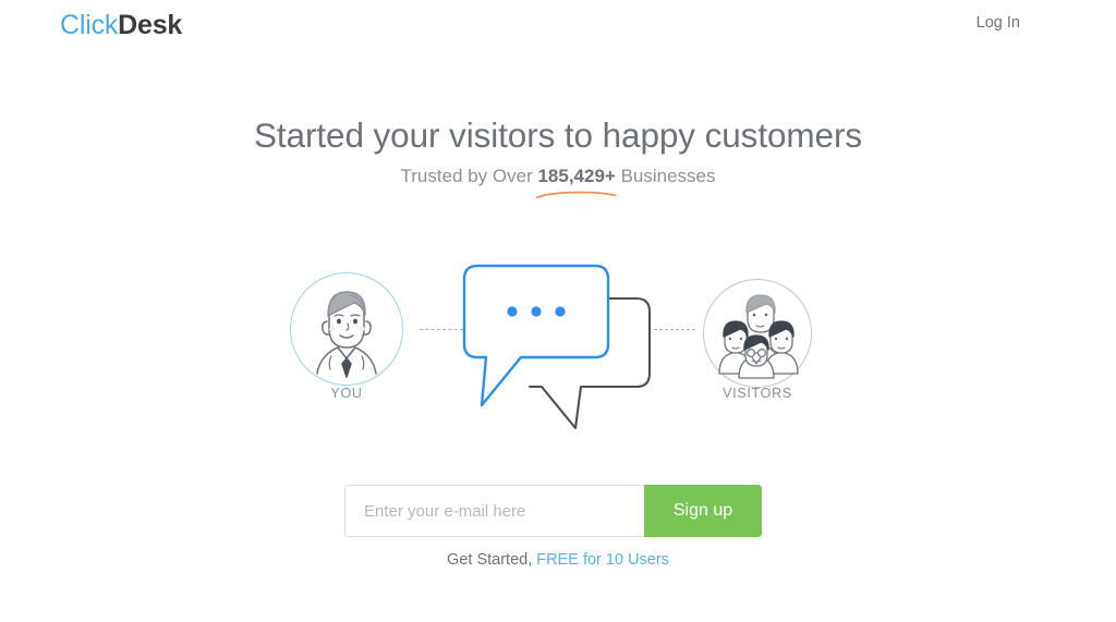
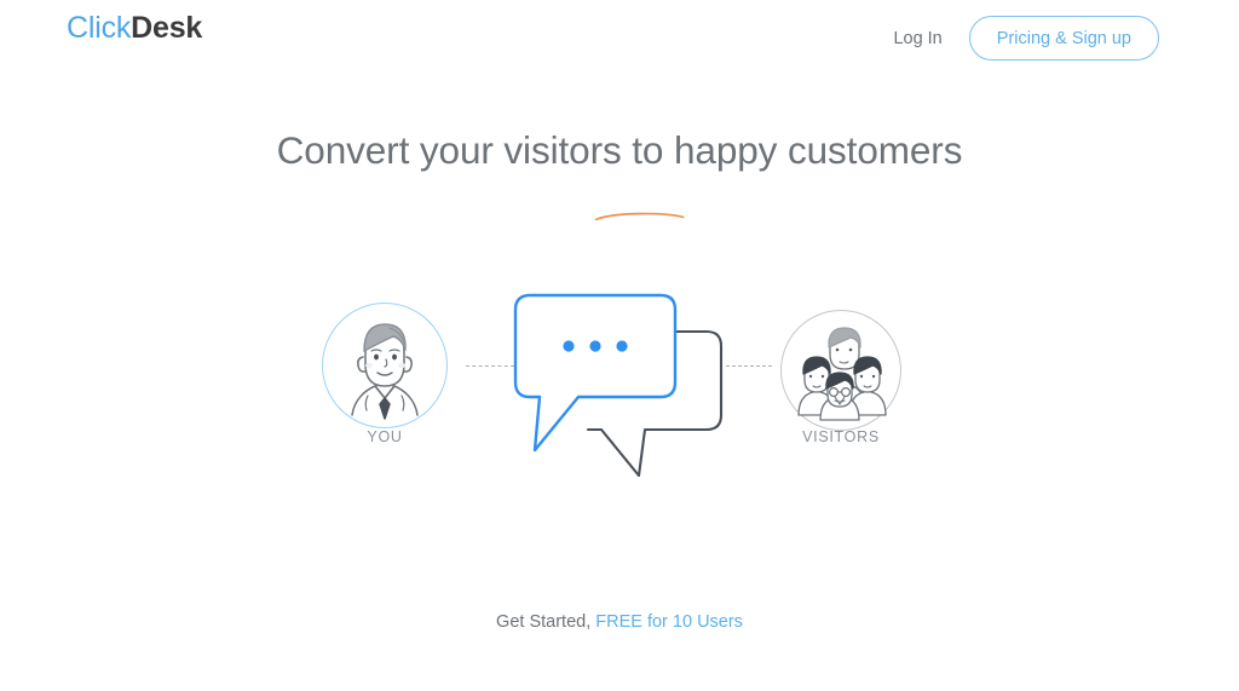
  ClickDesk
  Log In
+ Pricing & Sign up
- Started your visitors to happy customers
+ Convert your visitors to happy customers
- Trusted by Over 185,429+ Businesses
  YOU
  VISITORS
- Enter your e-mail here
- Sign up
  Get Started, FREE for 10 Users
